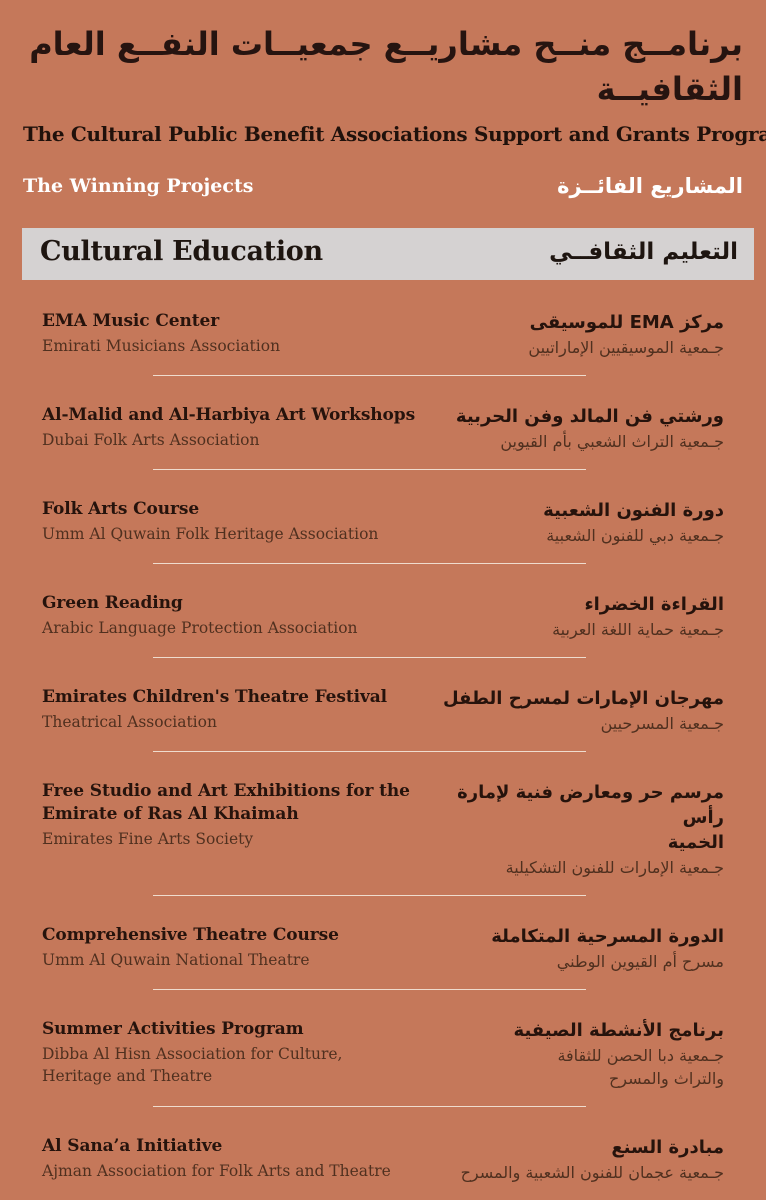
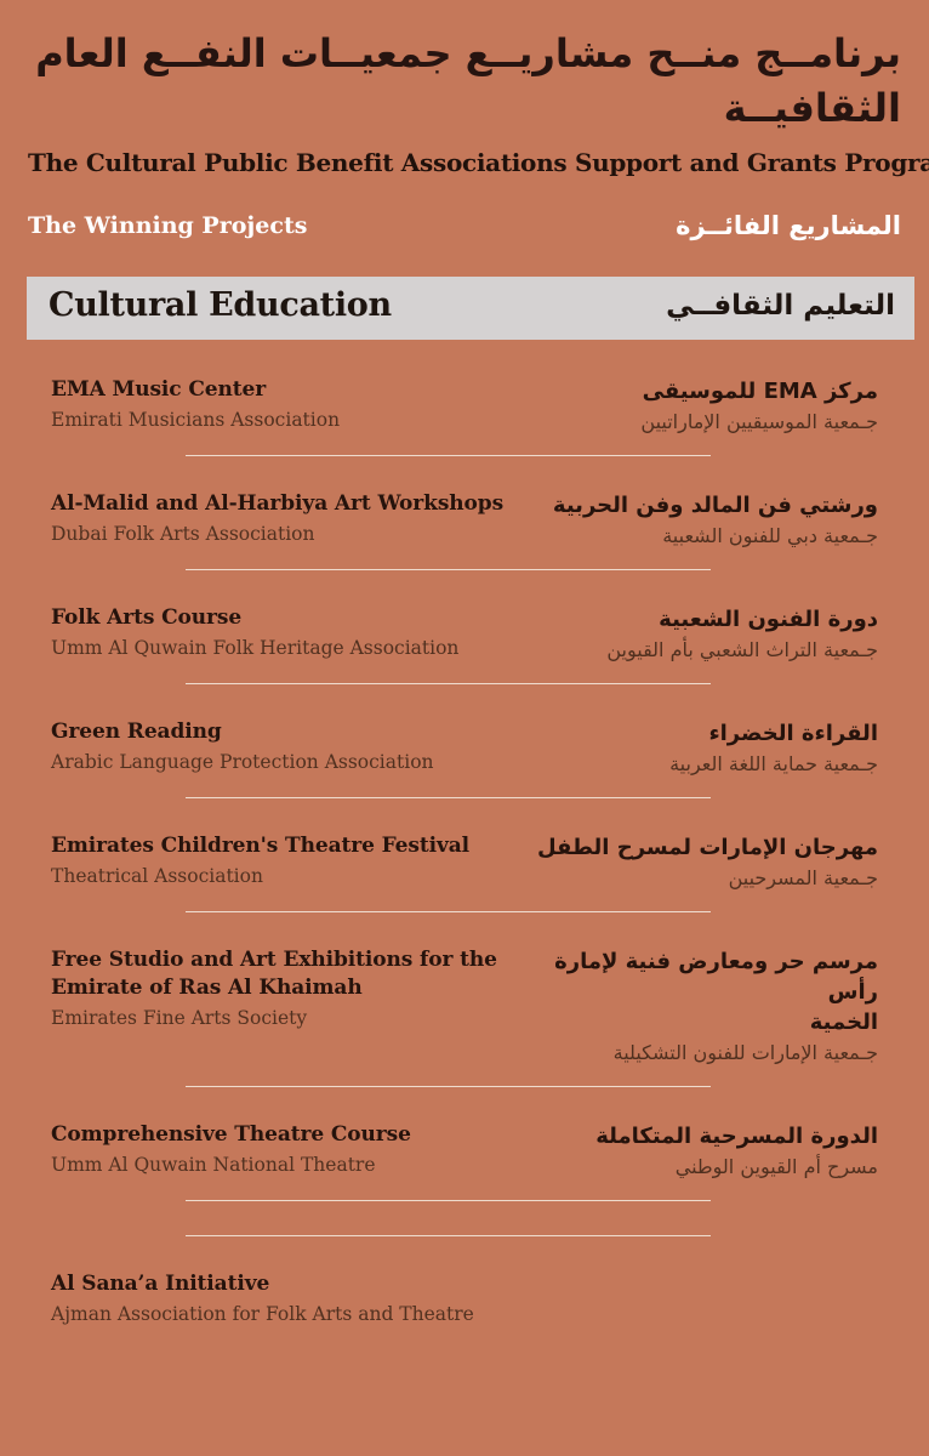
  برنامــج منــح مشاريــع جمعيــات النفــع العام الثقافيــة
  The Cultural Public Benefit Associations Support and Grants Progra
  The Winning Projects
  المشاريع الفائــزة
  Cultural Education
  التعليم الثقافــي
  EMA Music Center
  Emirati Musicians Association
  مركز EMA للموسيقى
  جـمعية الموسيقيين الإماراتيين
  Al-Malid and Al-Harbiya Art Workshops
  Dubai Folk Arts Association
  ورشتي فن المالد وفن الحربية
- جـمعية التراث الشعبي بأم القيوين
+ جـمعية دبي للفنون الشعبية
  Folk Arts Course
  Umm Al Quwain Folk Heritage Association
  دورة الفنون الشعبية
- جـمعية دبي للفنون الشعبية
+ جـمعية التراث الشعبي بأم القيوين
  Green Reading
  Arabic Language Protection Association
  القراءة الخضراء
  جـمعية حماية اللغة العربية
  Emirates Children's Theatre Festival
  Theatrical Association
  مهرجان الإمارات لمسرح الطفل
  جـمعية المسرحيين
  Free Studio and Art Exhibitions for the
  Emirate of Ras Al Khaimah
  Emirates Fine Arts Society
  مرسم حر ومعارض فنية لإمارة رأس
  الخمية
  جـمعية الإمارات للفنون التشكيلية
  Comprehensive Theatre Course
  Umm Al Quwain National Theatre
  الدورة المسرحية المتكاملة
  مسرح أم القيوين الوطني
- Summer Activities Program
- Dibba Al Hisn Association for Culture,
- Heritage and Theatre
- برنامج الأنشطة الصيفية
- جـمعية دبا الحصن للثقافة
- والتراث والمسرح
  Al Sana’a Initiative
  Ajman Association for Folk Arts and Theatre
- مبادرة السنع
- جـمعية عجمان للفنون الشعبية والمسرح
